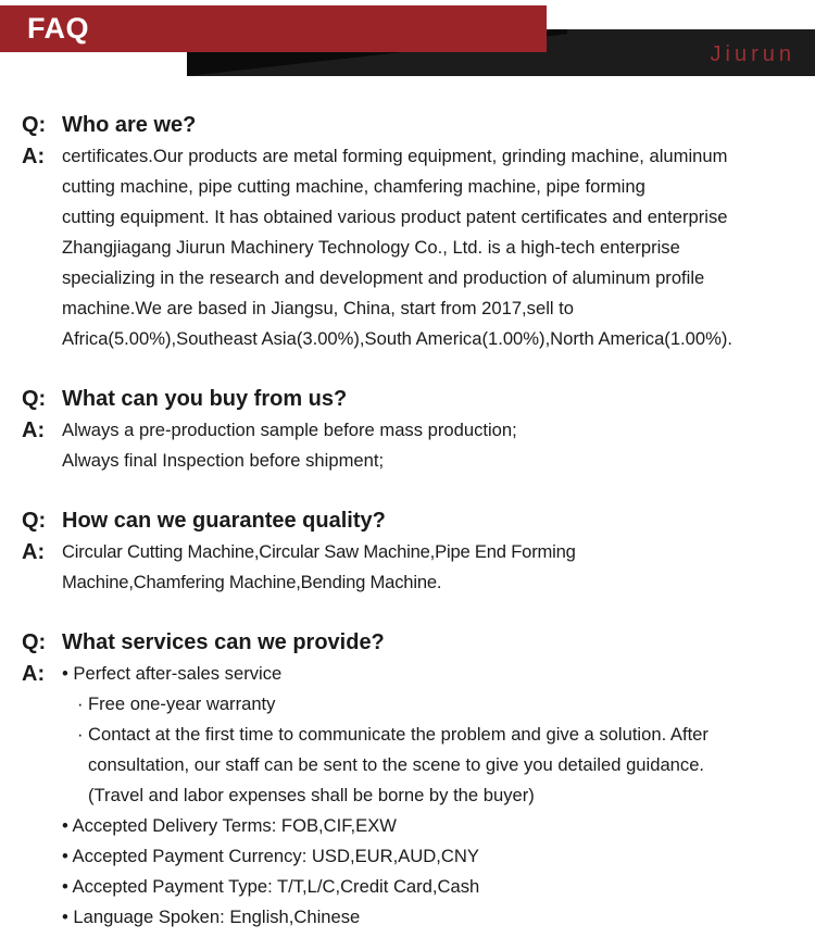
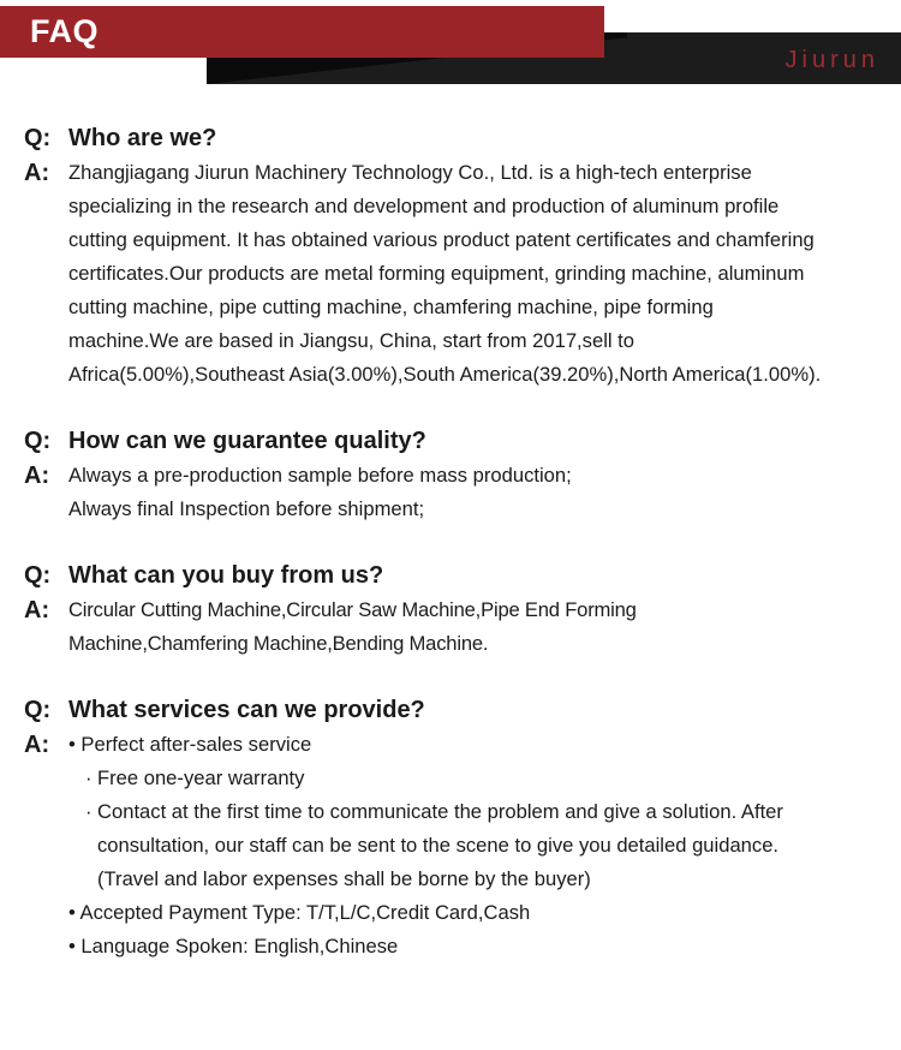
  FAQ
  Jiurun
  Q:
  Who are we?
  A:
- certificates.Our products are metal forming equipment, grinding machine, aluminum
+ Zhangjiagang Jiurun Machinery Technology Co., Ltd. is a high-tech enterprise
- cutting machine, pipe cutting machine, chamfering machine, pipe forming
+ specializing in the research and development and production of aluminum profile
- cutting equipment. It has obtained various product patent certificates and enterprise
+ cutting equipment. It has obtained various product patent certificates and chamfering
- Zhangjiagang Jiurun Machinery Technology Co., Ltd. is a high-tech enterprise
+ certificates.Our products are metal forming equipment, grinding machine, aluminum
- specializing in the research and development and production of aluminum profile
+ cutting machine, pipe cutting machine, chamfering machine, pipe forming
  machine.We are based in Jiangsu, China, start from 2017,sell to
- Africa(5.00%),Southeast Asia(3.00%),South America(1.00%),North America(1.00%).
+ Africa(5.00%),Southeast Asia(3.00%),South America(39.20%),North America(1.00%).
  Q:
- What can you buy from us?
+ How can we guarantee quality?
  A:
  Always a pre-production sample before mass production;
  Always final Inspection before shipment;
  Q:
- How can we guarantee quality?
+ What can you buy from us?
  A:
  Circular Cutting Machine,Circular Saw Machine,Pipe End Forming
  Machine,Chamfering Machine,Bending Machine.
  Q:
  What services can we provide?
  A:
  • Perfect after-sales service
  ·
  Free one-year warranty
  ·
  Contact at the first time to communicate the problem and give a solution. After
  consultation, our staff can be sent to the scene to give you detailed guidance.
  (Travel and labor expenses shall be borne by the buyer)
- • Accepted Delivery Terms: FOB,CIF,EXW
- • Accepted Payment Currency: USD,EUR,AUD,CNY
  • Accepted Payment Type: T/T,L/C,Credit Card,Cash
  • Language Spoken: English,Chinese
